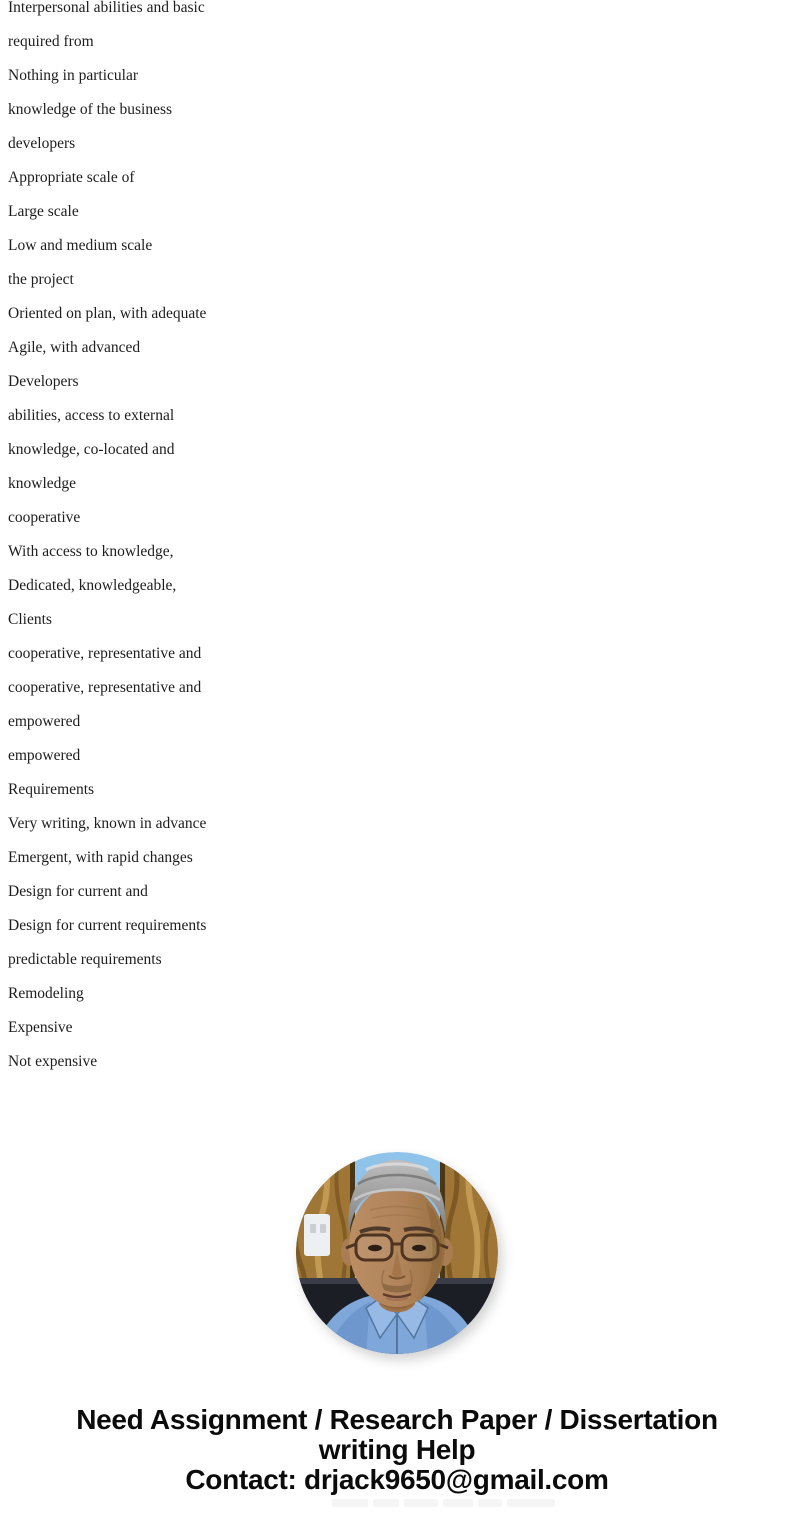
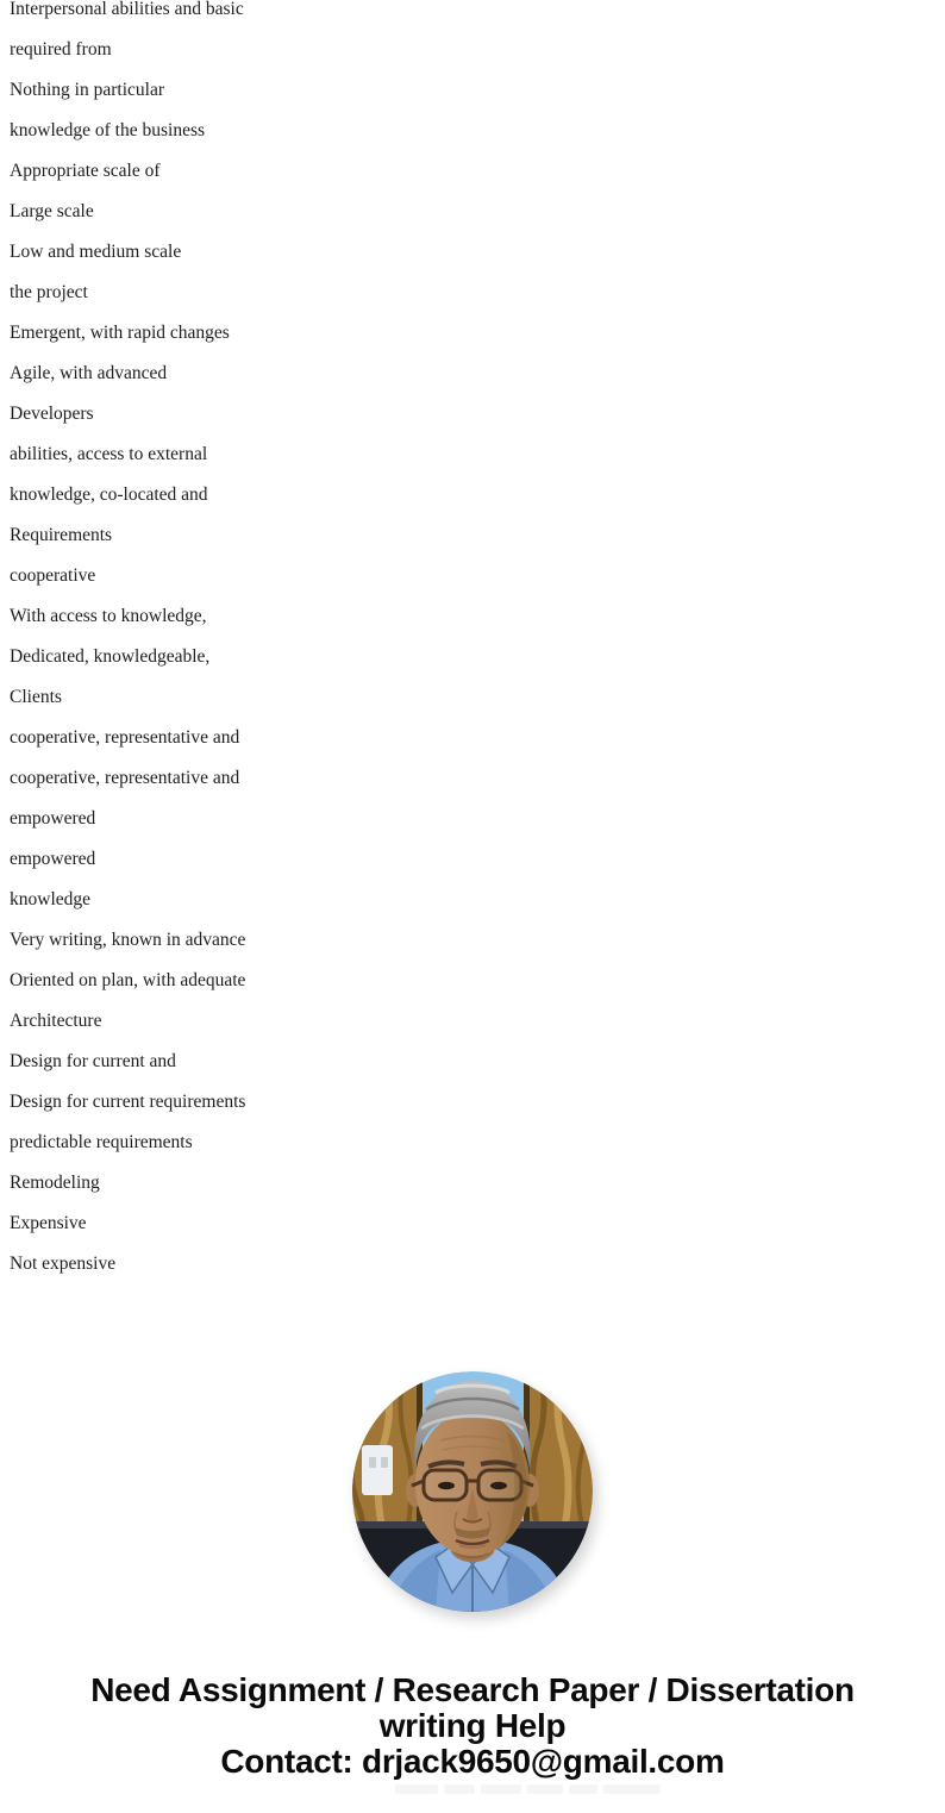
  Interpersonal abilities and basic
  required from
  Nothing in particular
  knowledge of the business
- developers
  Appropriate scale of
  Large scale
  Low and medium scale
  the project
- Oriented on plan, with adequate
+ Emergent, with rapid changes
  Agile, with advanced
  Developers
  abilities, access to external
  knowledge, co-located and
- knowledge
+ Requirements
  cooperative
  With access to knowledge,
  Dedicated, knowledgeable,
  Clients
  cooperative, representative and
  cooperative, representative and
  empowered
  empowered
- Requirements
+ knowledge
  Very writing, known in advance
- Emergent, with rapid changes
+ Oriented on plan, with adequate
+ Architecture
  Design for current and
  Design for current requirements
  predictable requirements
  Remodeling
  Expensive
  Not expensive
  Need Assignment / Research Paper / Dissertation
  writing Help
  Contact: drjack9650@gmail.com
